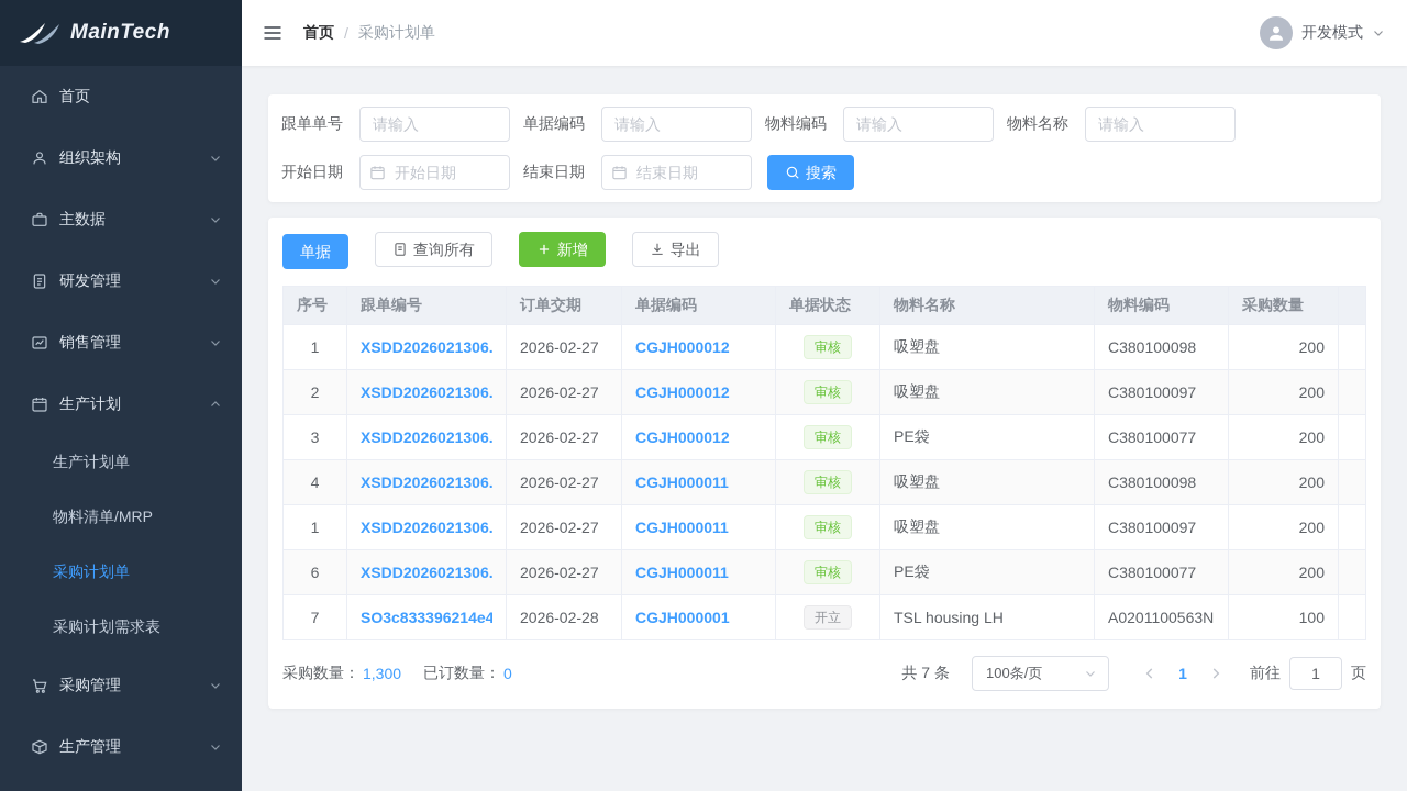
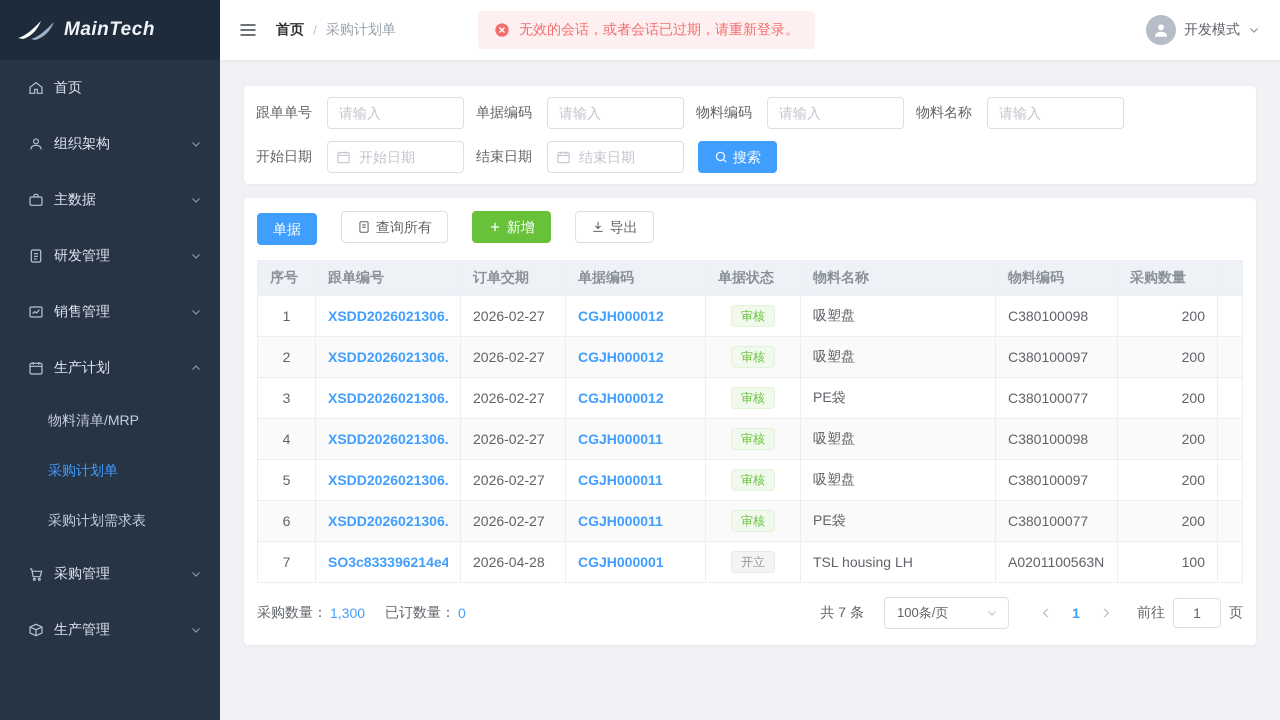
  MainTech
  首页
  组织架构
  主数据
  研发管理
  销售管理
  生产计划
- 生产计划单
  物料清单/MRP
  采购计划单
  采购计划需求表
  采购管理
  生产管理
  首页
  /
  采购计划单
+ 无效的会话，或者会话已过期，请重新登录。
  开发模式
  跟单单号
  请输入
  单据编码
  请输入
  物料编码
  请输入
  物料名称
  请输入
  开始日期
  开始日期
  结束日期
  结束日期
  搜索
  单据
  查询所有
  新增
  导出
  序号	跟单编号	订单交期	单据编码	单据状态	物料名称	物料编码	采购数量
  1	XSDD2026021306.	2026-02-27	CGJH000012	审核	吸塑盘	C380100098	200
  2	XSDD2026021306.	2026-02-27	CGJH000012	审核	吸塑盘	C380100097	200
  3	XSDD2026021306.	2026-02-27	CGJH000012	审核	PE袋	C380100077	200
  4	XSDD2026021306.	2026-02-27	CGJH000011	审核	吸塑盘	C380100098	200
- 1	XSDD2026021306.	2026-02-27	CGJH000011	审核	吸塑盘	C380100097	200
+ 5	XSDD2026021306.	2026-02-27	CGJH000011	审核	吸塑盘	C380100097	200
  6	XSDD2026021306.	2026-02-27	CGJH000011	审核	PE袋	C380100077	200
- 7	SO3c833396214e4	2026-02-28	CGJH000001	开立	TSL housing LH	A0201100563N	100
+ 7	SO3c833396214e4	2026-04-28	CGJH000001	开立	TSL housing LH	A0201100563N	100
  采购数量：
  1,300
  已订数量：
  0
  共 7 条
  100条/页
  1
  前往
  1
  页
